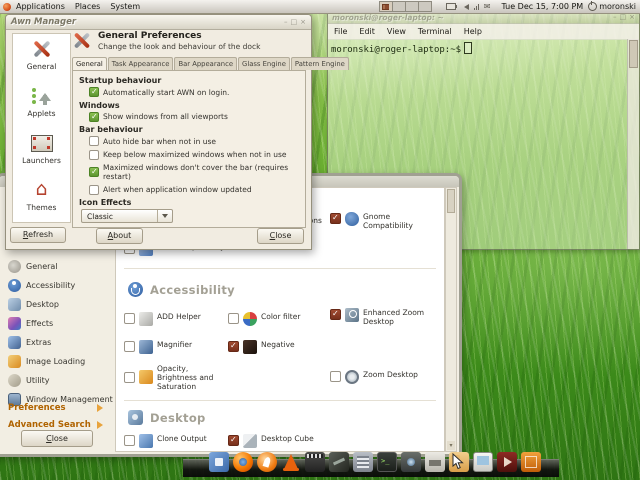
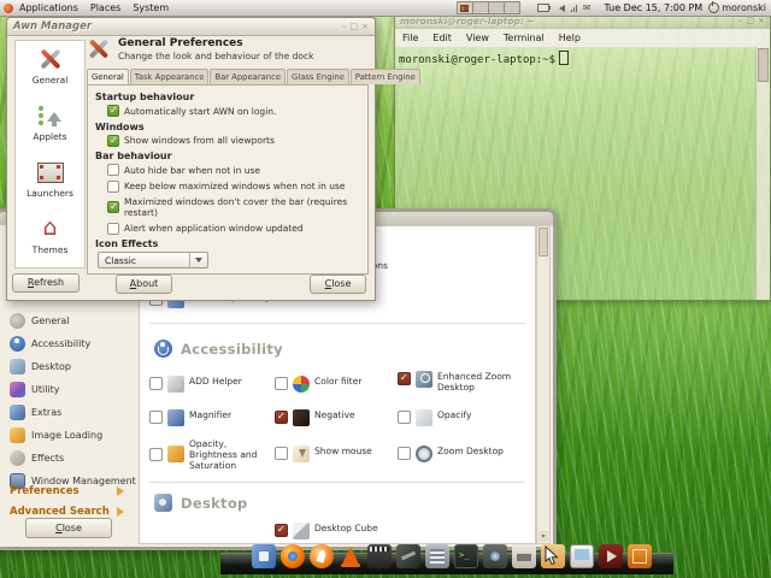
  moronski@roger-laptop: ~
  –
  □
  ×
  File
  Edit
  View
  Terminal
  Help
  moronski@roger-laptop:~$
  General
  Accessibility
  Desktop
- Effects
+ Utility
  Extras
  Image Loading
- Utility
+ Effects
  Window Management
  Preferences
  Advanced Search
  Close
- Gnome Compatibility
  Accessibility
  ADD Helper
  Color filter
  Enhanced Zoom Desktop
  Magnifier
  Negative
+ Opacify
  Opacity, Brightness and Saturation
+ Show mouse
  Zoom Desktop
  Desktop
- Clone Output
  Desktop Cube
  Awn Manager
  –
  □
  ×
  General
  Applets
  Launchers
  ⌂
  Themes
  Refresh
  General Preferences
  Change the look and behaviour of the dock
  General
  Task Appearance
  Bar Appearance
  Glass Engine
  Pattern Engine
  Startup behaviour
  Automatically start AWN on login.
  Windows
  Show windows from all viewports
  Bar behaviour
  Auto hide bar when not in use
  Keep below maximized windows when not in use
  Maximized windows don't cover the bar (requires restart)
  Alert when application window updated
  Icon Effects
  Classic
  About
  Close
  Applications
  Places
  System
  ✉
  Tue Dec 15, 7:00 PM
  moronski
